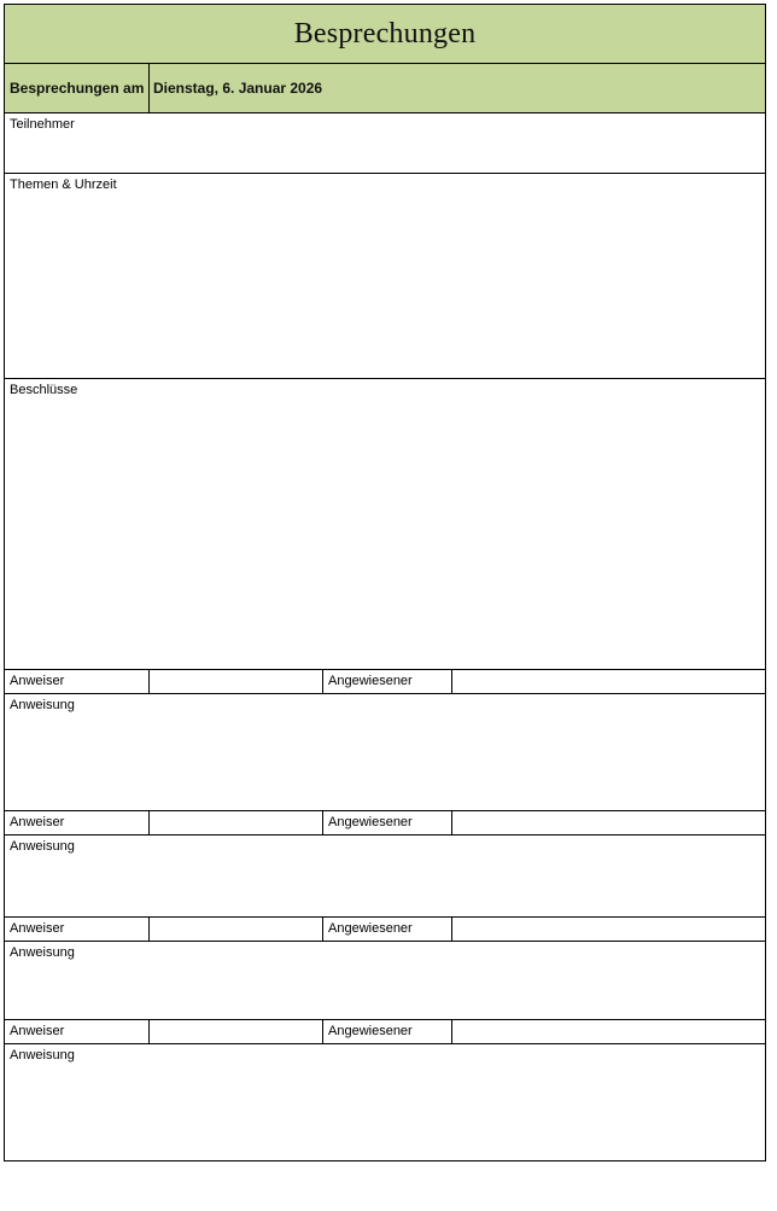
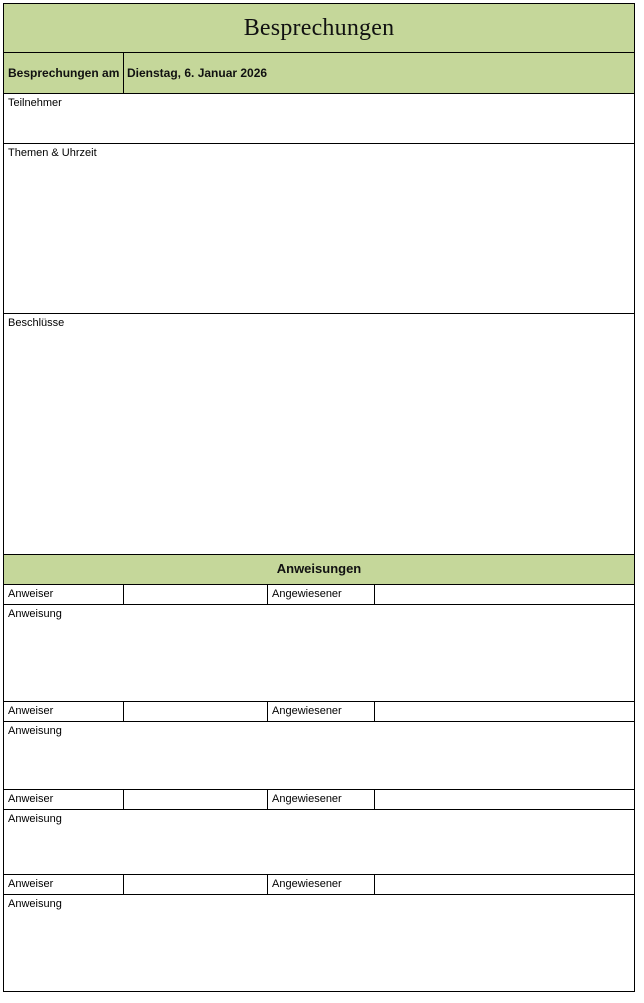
  Besprechungen
  Besprechungen am	Dienstag, 6. Januar 2026
  Teilnehmer
  Themen & Uhrzeit
  Beschlüsse
+ Anweisungen
  Anweiser		Angewiesener
  Anweisung
  Anweiser		Angewiesener
  Anweisung
  Anweiser		Angewiesener
  Anweisung
  Anweiser		Angewiesener
  Anweisung
